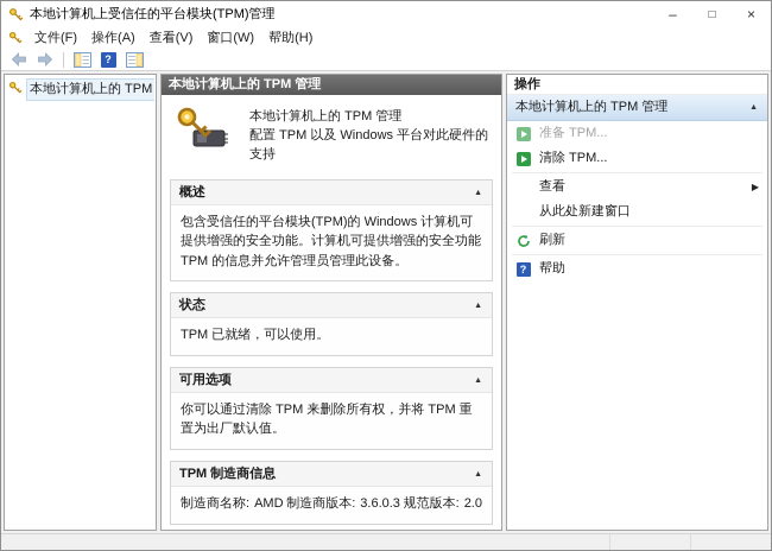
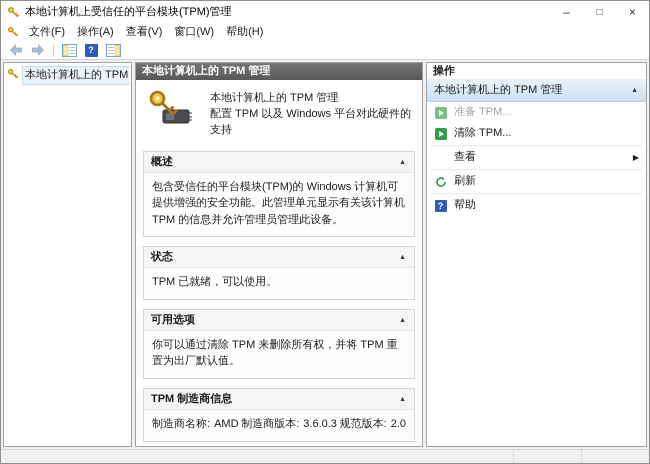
  本地计算机上受信任的平台模块(TPM)管理
  –
  □
  ×
  文件(F)
  操作(A)
  查看(V)
  窗口(W)
  帮助(H)
  ?
  本地计算机上的 TPM
  本地计算机上的 TPM 管理
  本地计算机上的 TPM 管理
  配置 TPM 以及 Windows 平台对此硬件的支持
  概述
- 包含受信任的平台模块(TPM)的 Windows 计算机可提供增强的安全功能。计算机可提供增强的安全功能 TPM 的信息并允许管理员管理此设备。
+ 包含受信任的平台模块(TPM)的 Windows 计算机可提供增强的安全功能。此管理单元显示有关该计算机 TPM 的信息并允许管理员管理此设备。
  状态
  TPM 已就绪，可以使用。
  可用选项
  你可以通过清除 TPM 来删除所有权，并将 TPM 重置为出厂默认值。
  TPM 制造商信息
  制造商名称: AMD
  制造商版本: 3.6.0.3
  规范版本: 2.0
  操作
  本地计算机上的 TPM 管理
  准备 TPM...
  清除 TPM...
  查看
  ▶
- 从此处新建窗口
  刷新
  ?
  帮助
